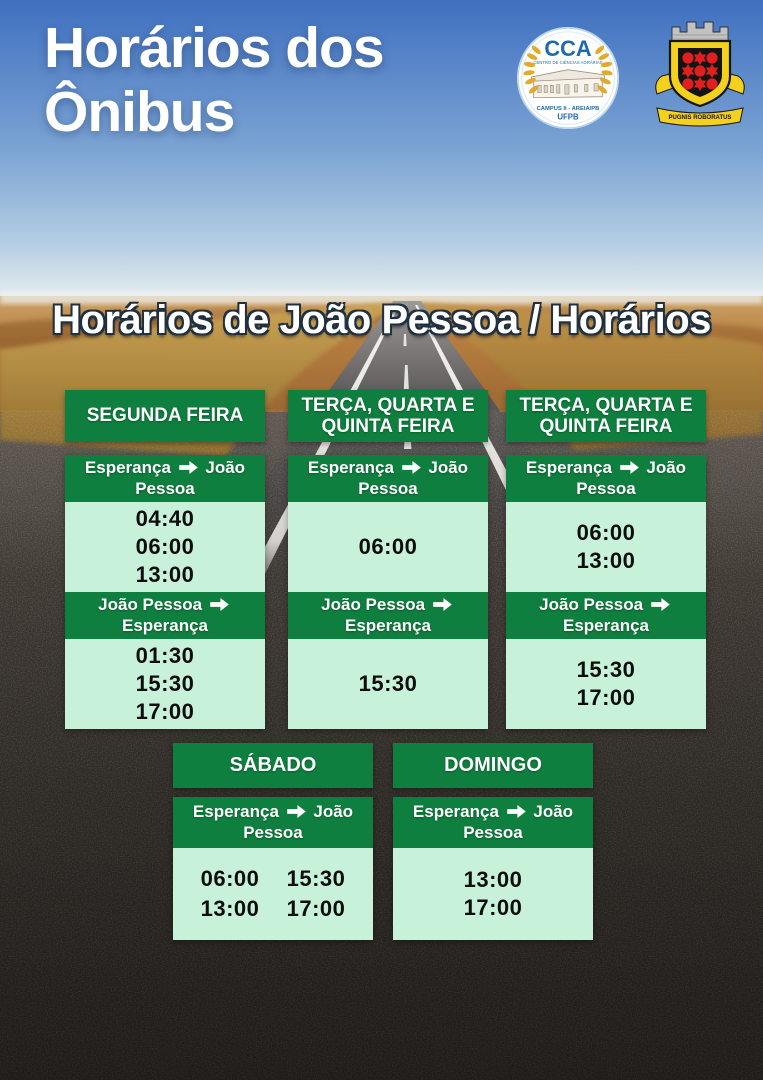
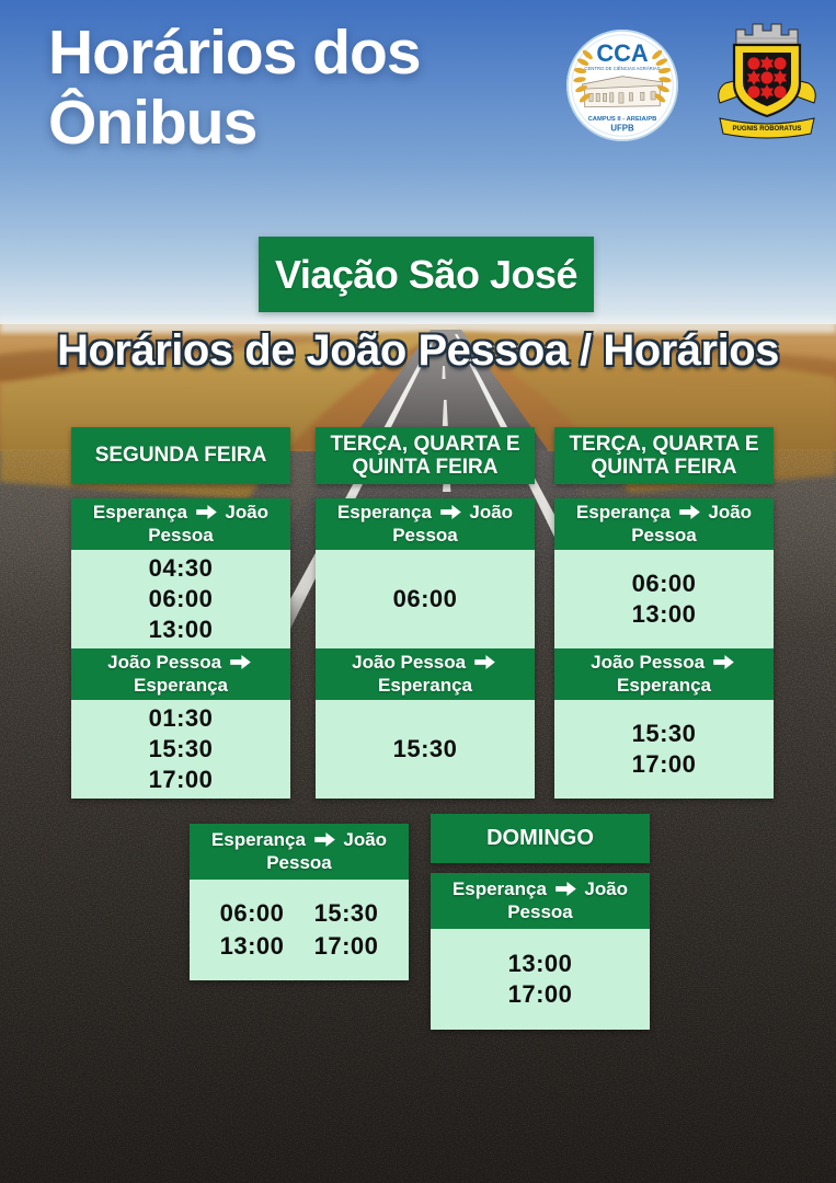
  Horários dos
  Ônibus
  CCA
  UFPB
+ Viação São José
  Horários de João Pessoa / Horários
  SEGUNDA FEIRA
  Esperança João Pessoa
- 04:40
+ 04:30
  06:00
  13:00
  João Pessoa Esperança
  01:30
  15:30
  17:00
  TERÇA, QUARTA E QUINTA FEIRA
  Esperança João Pessoa
  06:00
  João Pessoa Esperança
  15:30
  TERÇA, QUARTA E QUINTA FEIRA
  Esperança João Pessoa
  06:00
  13:00
  João Pessoa Esperança
  15:30
  17:00
- SÁBADO
  Esperança João Pessoa
  06:00
  15:30
  13:00
  17:00
  DOMINGO
  Esperança João Pessoa
  13:00
  17:00
